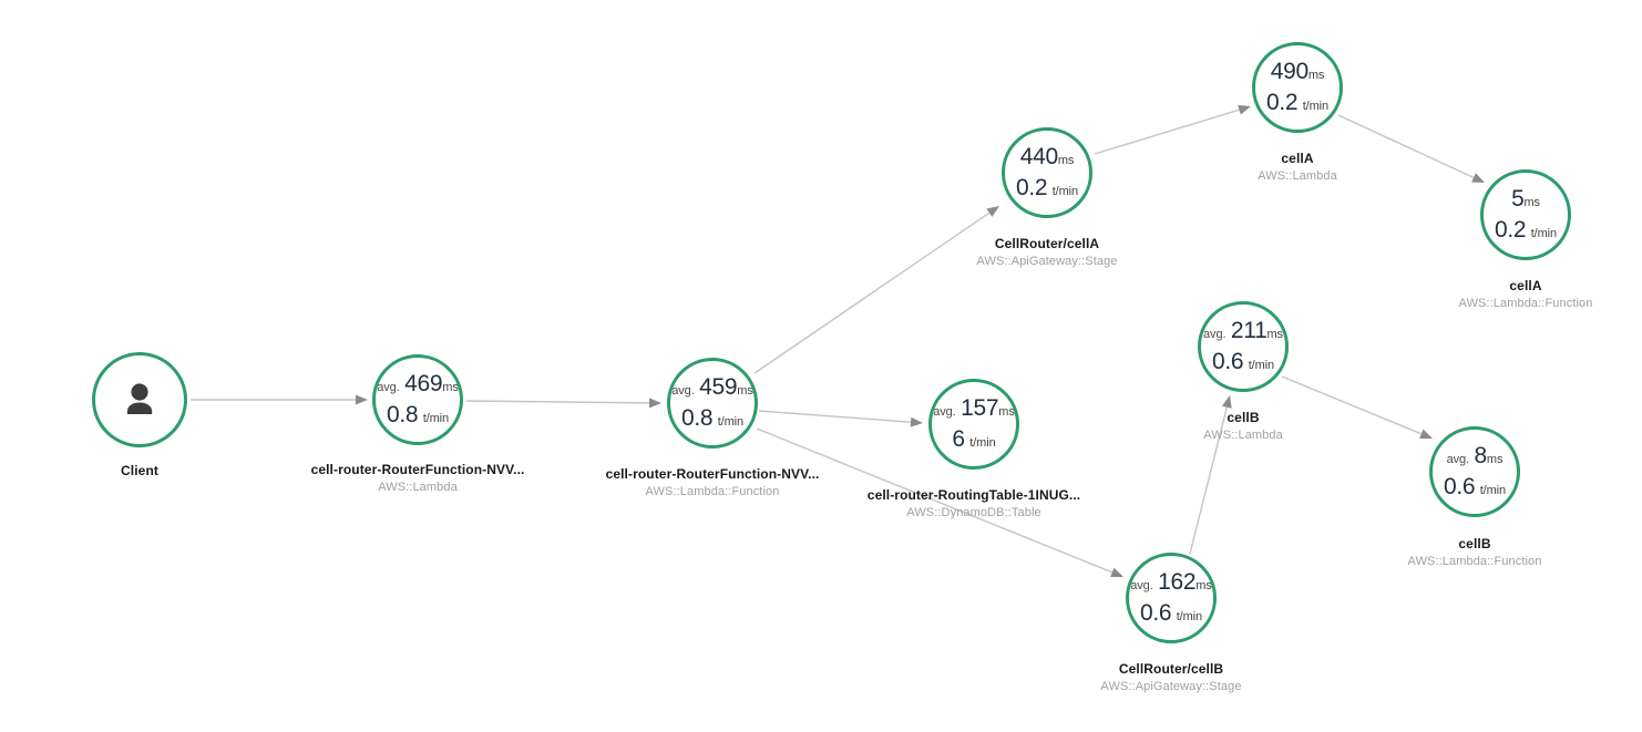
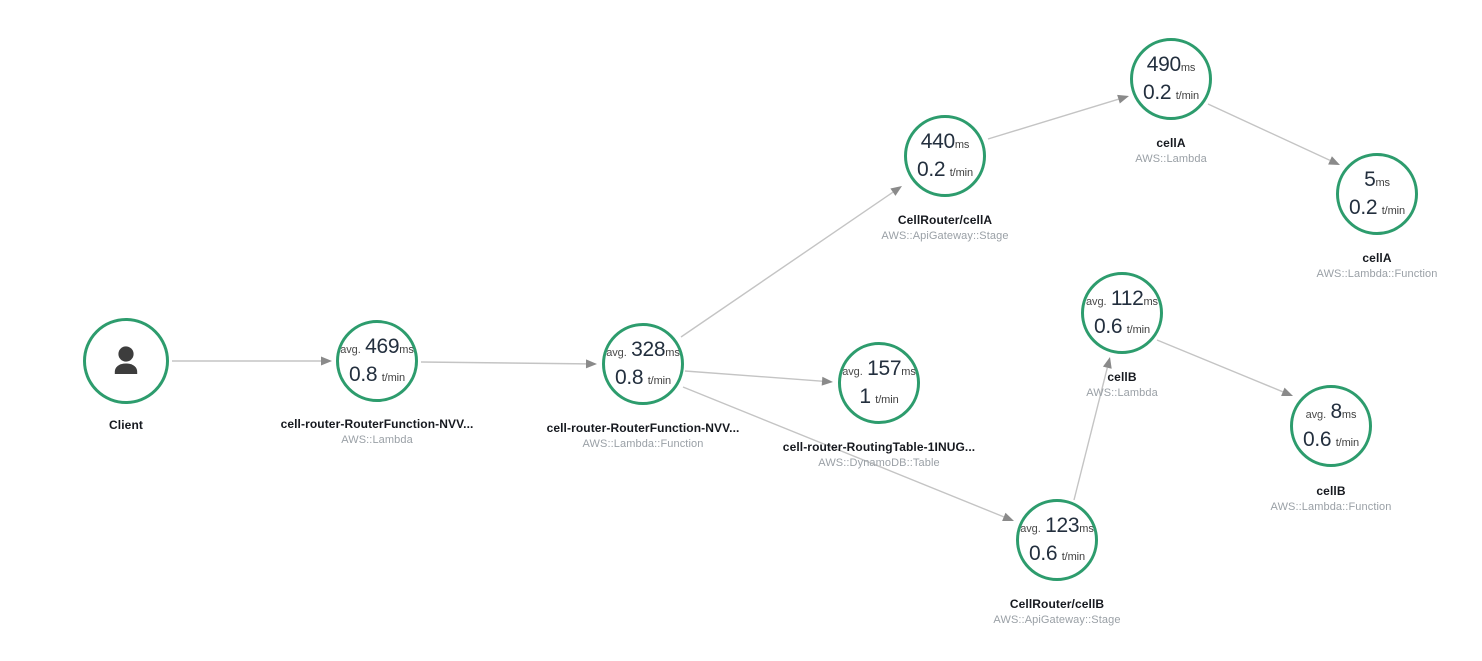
  Client
  avg. 469ms
  0.8 t/min
  cell-router-RouterFunction-NVV...
  AWS::Lambda
- avg. 459ms
+ avg. 328ms
  0.8 t/min
  cell-router-RouterFunction-NVV...
  AWS::Lambda::Function
  avg. 157ms
- 6 t/min
+ 1 t/min
  cell-router-RoutingTable-1INUG...
  AWS::DynamoDB::Table
  440ms
  0.2 t/min
  CellRouter/cellA
  AWS::ApiGateway::Stage
  490ms
  0.2 t/min
  cellA
  AWS::Lambda
  5ms
  0.2 t/min
  cellA
  AWS::Lambda::Function
- avg. 162ms
+ avg. 123ms
  0.6 t/min
  CellRouter/cellB
  AWS::ApiGateway::Stage
- avg. 211ms
+ avg. 112ms
  0.6 t/min
  cellB
  AWS::Lambda
  avg. 8ms
  0.6 t/min
  cellB
  AWS::Lambda::Function
